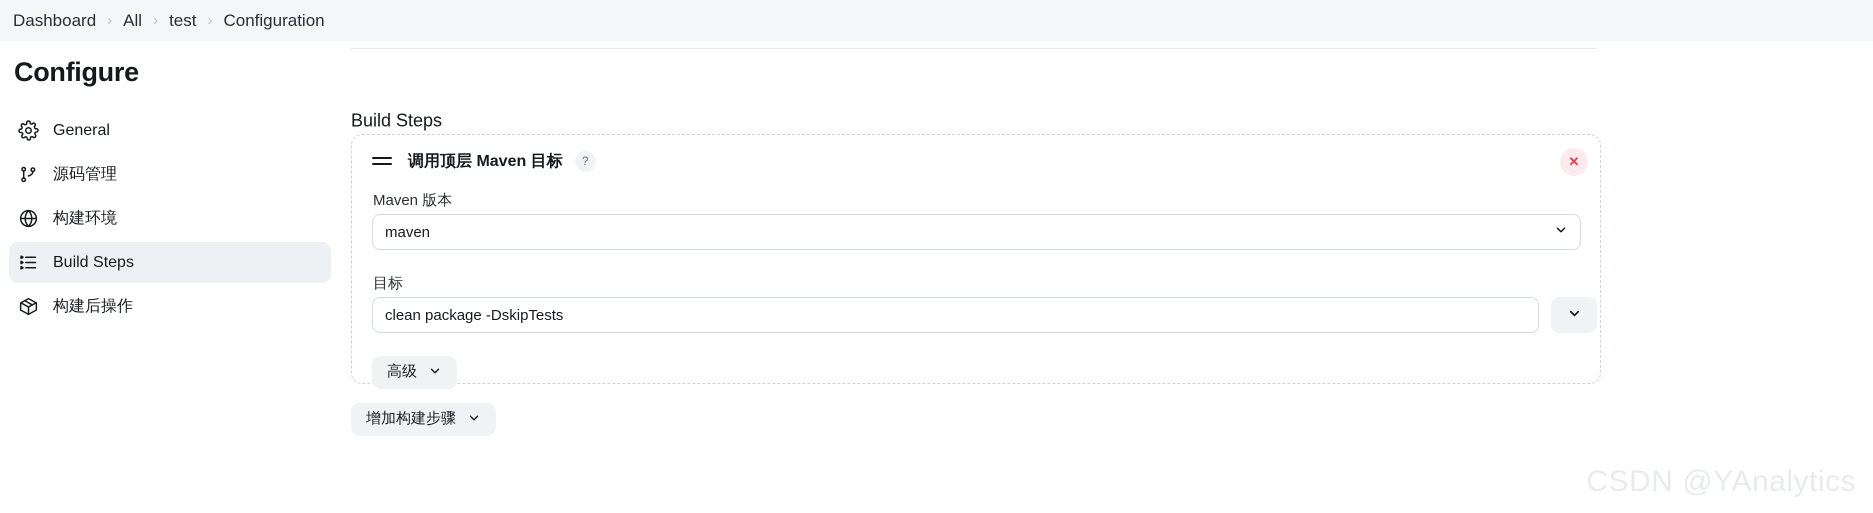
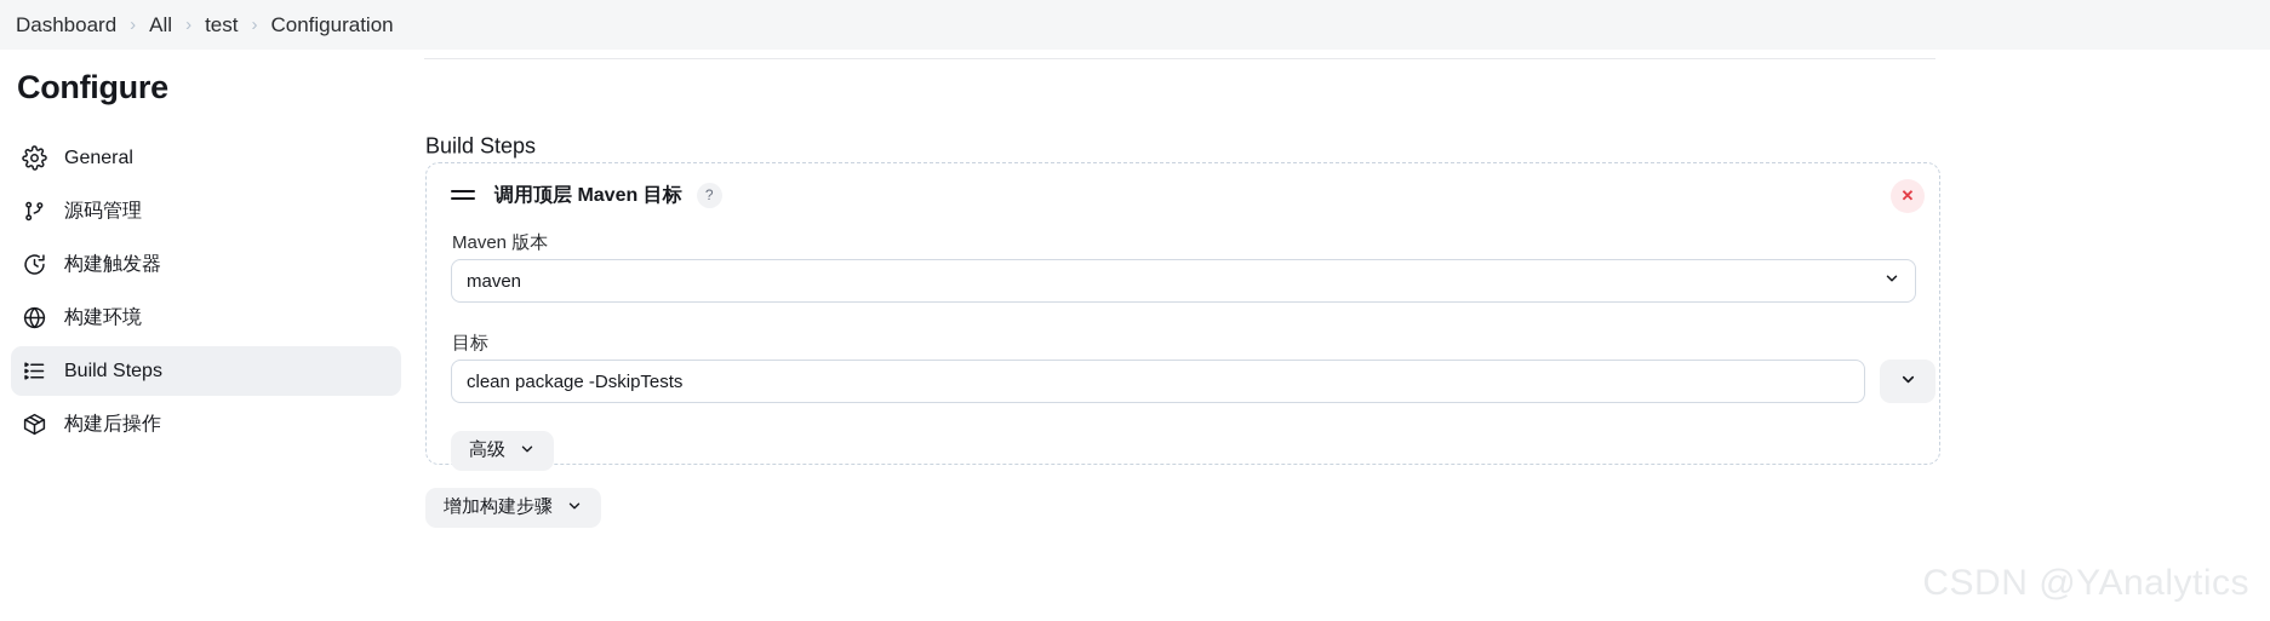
  Dashboard
  ›
  All
  ›
  test
  ›
  Configuration
  Configure
  General
  源码管理
+ 构建触发器
  构建环境
  Build Steps
  构建后操作
  Build Steps
  调用顶层 Maven 目标
  ?
  ✕
  Maven 版本
  maven
  目标
  clean package -DskipTests
  高级
  增加构建步骤
